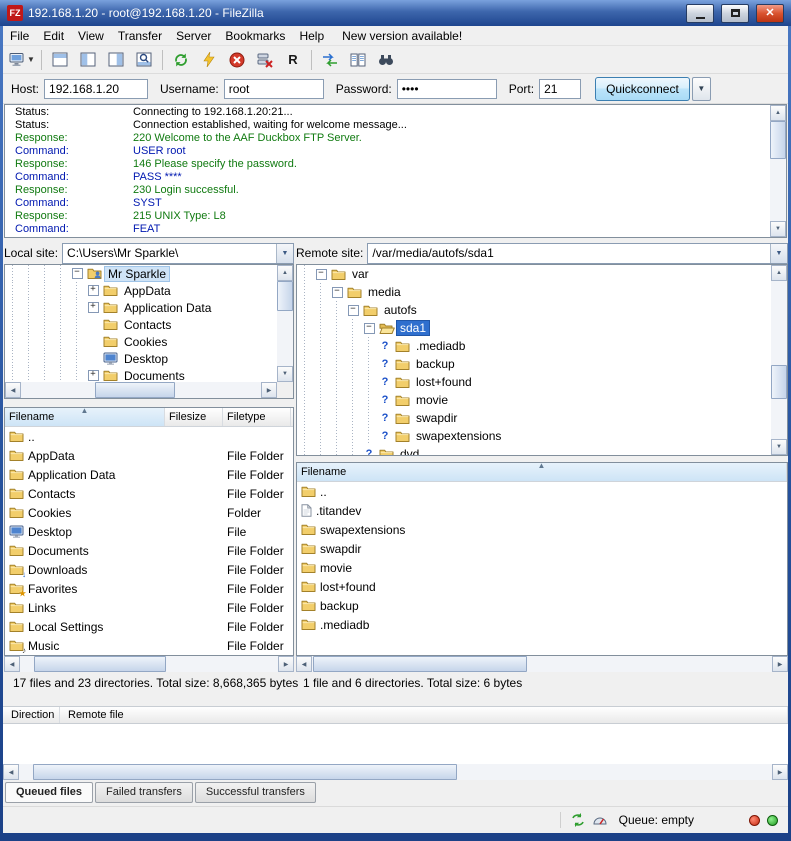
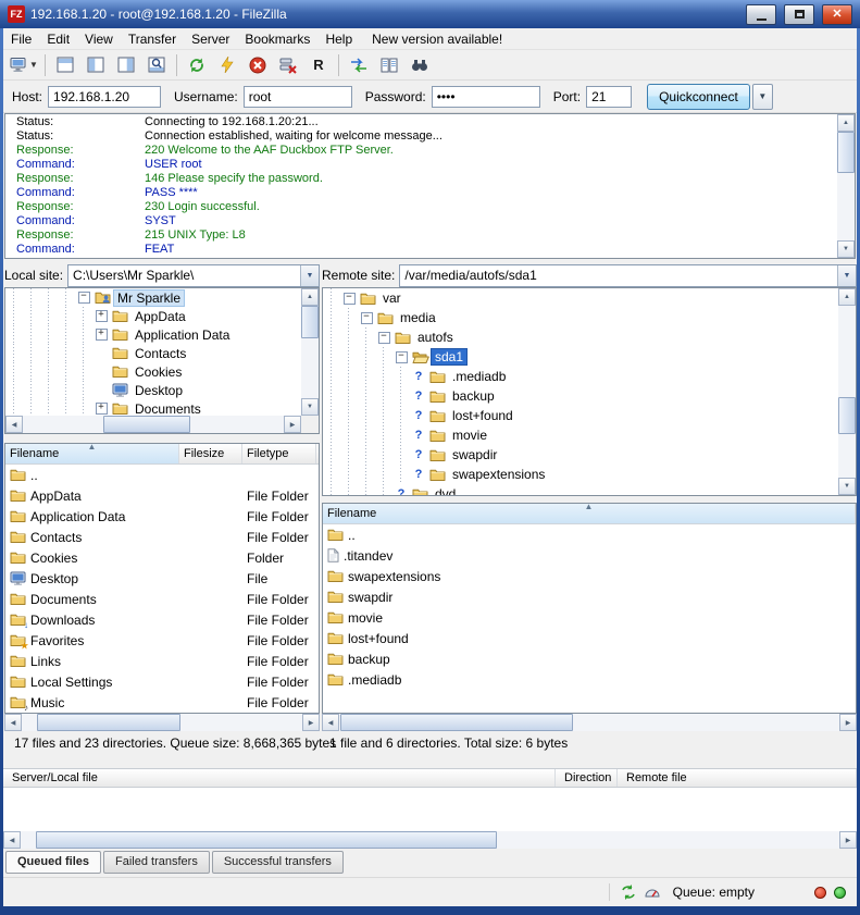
  FZ
  192.168.1.20 - root@192.168.1.20 - FileZilla
  ✕
  File
  Edit
  View
  Transfer
  Server
  Bookmarks
  Help
  New version available!
  ▼
  R
  Host:
  192.168.1.20
  Username:
  root
  Password:
  ••••
  Port:
  21
  Quickconnect
  ▼
  Status:
  Connecting to 192.168.1.20:21...
  Status:
  Connection established, waiting for welcome message...
  Response:
  220 Welcome to the AAF Duckbox FTP Server.
  Command:
  USER root
  Response:
  146 Please specify the password.
  Command:
  PASS ****
  Response:
  230 Login successful.
  Command:
  SYST
  Response:
  215 UNIX Type: L8
  Command:
  FEAT
  Local site:
  C:\Users\Mr Sparkle\
  Remote site:
  /var/media/autofs/sda1
  −
  Mr Sparkle
  +
  AppData
  +
  Application Data
  Contacts
  Cookies
  Desktop
  +
  Documents
  −
  var
  −
  media
  −
  autofs
  −
  sda1
  ?
  .mediadb
  ?
  backup
  ?
  lost+found
  ?
  movie
  ?
  swapdir
  ?
  swapextensions
  ?
  dvd
  Filename
  ▲
  Filesize
  Filetype
  ..
  AppData
  File Folder
  Application Data
  File Folder
  Contacts
  File Folder
  Cookies
  Folder
  Desktop
  File
  Documents
  File Folder
  ↓
  Downloads
  File Folder
  ★
  Favorites
  File Folder
  Links
  File Folder
  Local Settings
  File Folder
  ♪
  Music
  File Folder
  Filename
  ▲
  ..
  .titandev
  swapextensions
  swapdir
  movie
  lost+found
  backup
  .mediadb
- 17 files and 23 directories. Total size: 8,668,365 bytes
+ 17 files and 23 directories. Queue size: 8,668,365 bytes
  1 file and 6 directories. Total size: 6 bytes
+ Server/Local file
  Direction
  Remote file
  Queued files
  Failed transfers
  Successful transfers
  Queue: empty
